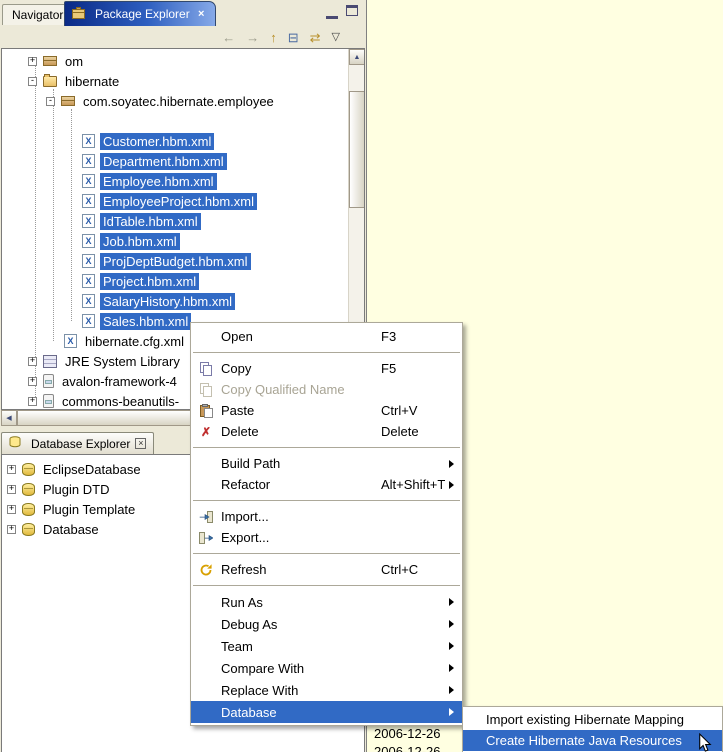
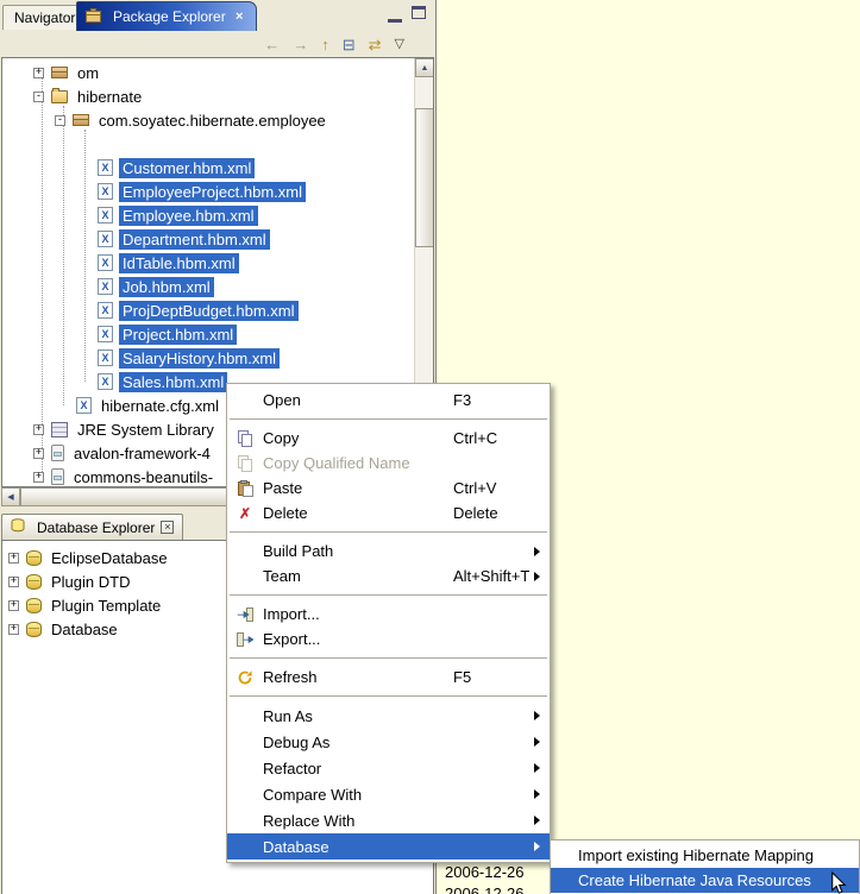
  2006-12-26
  Navigator
  Package Explorer
  ×
  ←
  →
  ↑
  ⊟
  ⇄
  ▽
  +
  om
  -
  hibernate
  -
  com.soyatec.hibernate.employee
  Customer.hbm.xml
- Department.hbm.xml
+ EmployeeProject.hbm.xml
  Employee.hbm.xml
- EmployeeProject.hbm.xml
+ Department.hbm.xml
  IdTable.hbm.xml
  Job.hbm.xml
  ProjDeptBudget.hbm.xml
  Project.hbm.xml
  SalaryHistory.hbm.xml
  Sales.hbm.xml
  hibernate.cfg.xml
  +
  JRE System Library
  +
  avalon-framework-4
  +
  commons-beanutils-
  Database Explorer
  ×
  +
  EclipseDatabase
  +
  Plugin DTD
  +
  Plugin Template
  +
  Database
  Open
  F3
  Copy
- F5
+ Ctrl+C
  Copy Qualified Name
  Paste
  Ctrl+V
  ✗
  Delete
  Delete
  Build Path
- Refactor
+ Team
  Alt+Shift+T
  Import...
  Export...
  Refresh
- Ctrl+C
+ F5
  Run As
  Debug As
- Team
+ Refactor
  Compare With
  Replace With
  Database
  Import existing Hibernate Mapping
  Create Hibernate Java Resources
